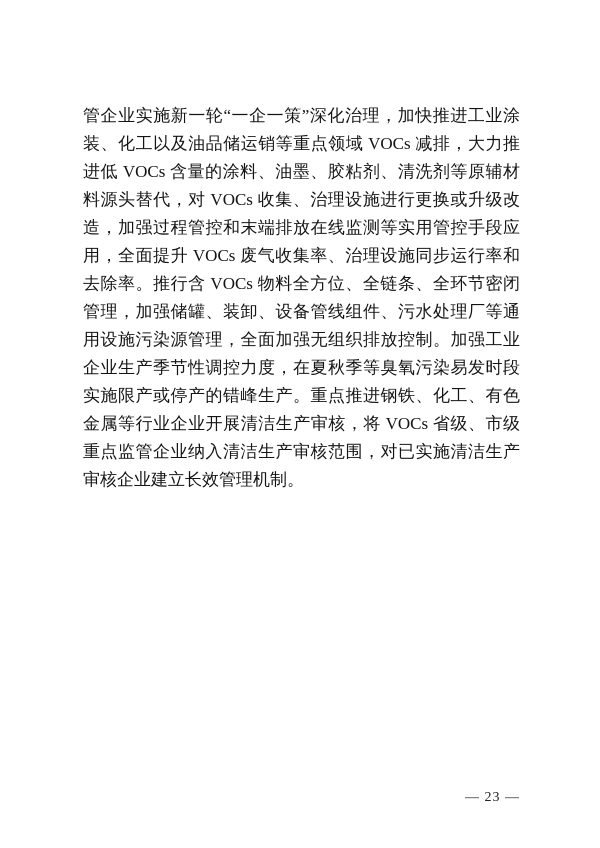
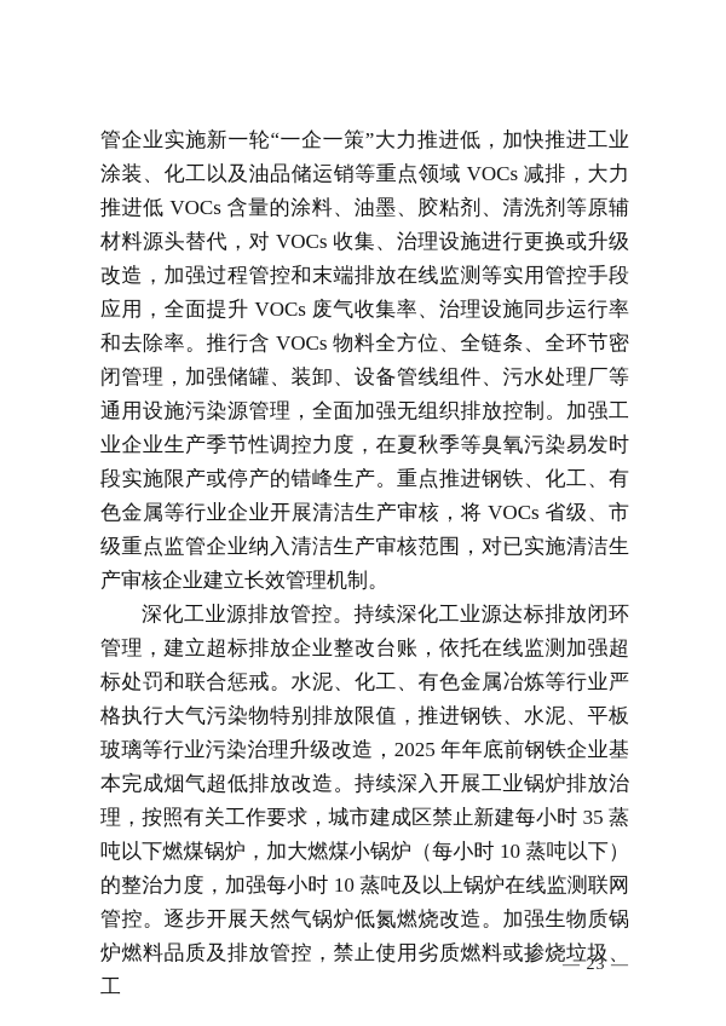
- 管企业实施新一轮“一企一策”深化治理，加快推进工业涂装、化工以及油品储运销等重点领域 VOCs 减排，大力推进低 VOCs 含量的涂料、油墨、胶粘剂、清洗剂等原辅材料源头替代，对 VOCs 收集、治理设施进行更换或升级改造，加强过程管控和末端排放在线监测等实用管控手段应用，全面提升 VOCs 废气收集率、治理设施同步运行率和去除率。推行含 VOCs 物料全方位、全链条、全环节密闭管理，加强储罐、装卸、设备管线组件、污水处理厂等通用设施污染源管理，全面加强无组织排放控制。加强工业企业生产季节性调控力度，在夏秋季等臭氧污染易发时段实施限产或停产的错峰生产。重点推进钢铁、化工、有色金属等行业企业开展清洁生产审核，将 VOCs 省级、市级重点监管企业纳入清洁生产审核范围，对已实施清洁生产审核企业建立长效管理机制。
+ 管企业实施新一轮“一企一策”大力推进低，加快推进工业涂装、化工以及油品储运销等重点领域 VOCs 减排，大力推进低 VOCs 含量的涂料、油墨、胶粘剂、清洗剂等原辅材料源头替代，对 VOCs 收集、治理设施进行更换或升级改造，加强过程管控和末端排放在线监测等实用管控手段应用，全面提升 VOCs 废气收集率、治理设施同步运行率和去除率。推行含 VOCs 物料全方位、全链条、全环节密闭管理，加强储罐、装卸、设备管线组件、污水处理厂等通用设施污染源管理，全面加强无组织排放控制。加强工业企业生产季节性调控力度，在夏秋季等臭氧污染易发时段实施限产或停产的错峰生产。重点推进钢铁、化工、有色金属等行业企业开展清洁生产审核，将 VOCs 省级、市级重点监管企业纳入清洁生产审核范围，对已实施清洁生产审核企业建立长效管理机制。
+ 深化工业源排放管控。持续深化工业源达标排放闭环管理，建立超标排放企业整改台账，依托在线监测加强超标处罚和联合惩戒。水泥、化工、有色金属冶炼等行业严格执行大气污染物特别排放限值，推进钢铁、水泥、平板玻璃等行业污染治理升级改造，2025 年年底前钢铁企业基本完成烟气超低排放改造。持续深入开展工业锅炉排放治理，按照有关工作要求，城市建成区禁止新建每小时 35 蒸吨以下燃煤锅炉，加大燃煤小锅炉（每小时 10 蒸吨以下）的整治力度，加强每小时 10 蒸吨及以上锅炉在线监测联网管控。逐步开展天然气锅炉低氮燃烧改造。加强生物质锅炉燃料品质及排放管控，禁止使用劣质燃料或掺烧垃圾、工
  — 23 —
